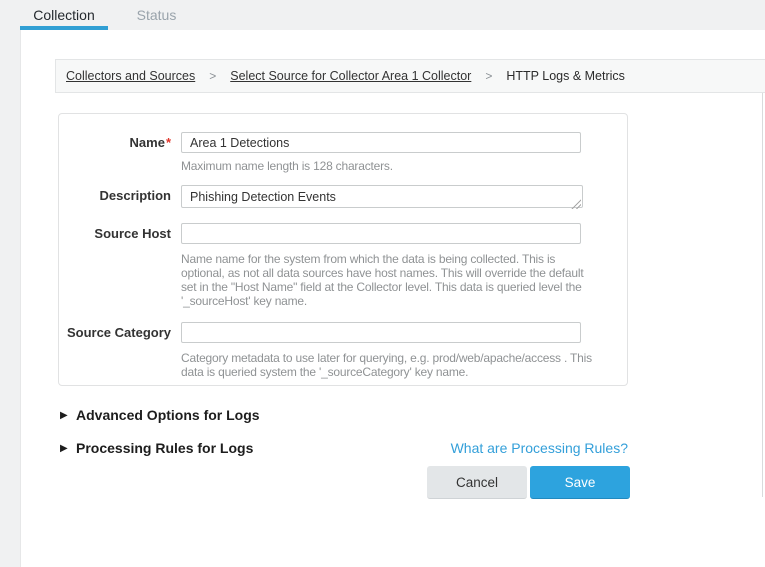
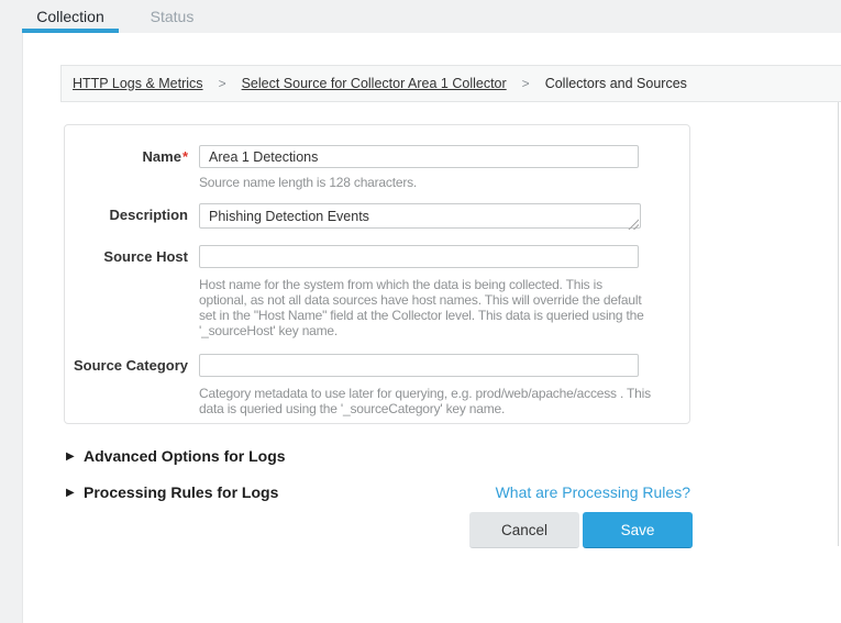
  Collection
  Status
- Collectors and Sources
+ HTTP Logs & Metrics
  >
  Select Source for Collector Area 1 Collector
  >
- HTTP Logs & Metrics
+ Collectors and Sources
  Name*
  Area 1 Detections
- Maximum name length is 128 characters.
+ Source name length is 128 characters.
  Description
  Phishing Detection Events
  Source Host
- Name name for the system from which the data is being collected. This is
+ Host name for the system from which the data is being collected. This is
  optional, as not all data sources have host names. This will override the default
- set in the "Host Name" field at the Collector level. This data is queried level the
+ set in the "Host Name" field at the Collector level. This data is queried using the
  '_sourceHost' key name.
  Source Category
  Category metadata to use later for querying, e.g. prod/web/apache/access . This
- data is queried system the '_sourceCategory' key name.
+ data is queried using the '_sourceCategory' key name.
  ▶
  Advanced Options for Logs
  ▶
  Processing Rules for Logs
  What are Processing Rules?
  Cancel
  Save
